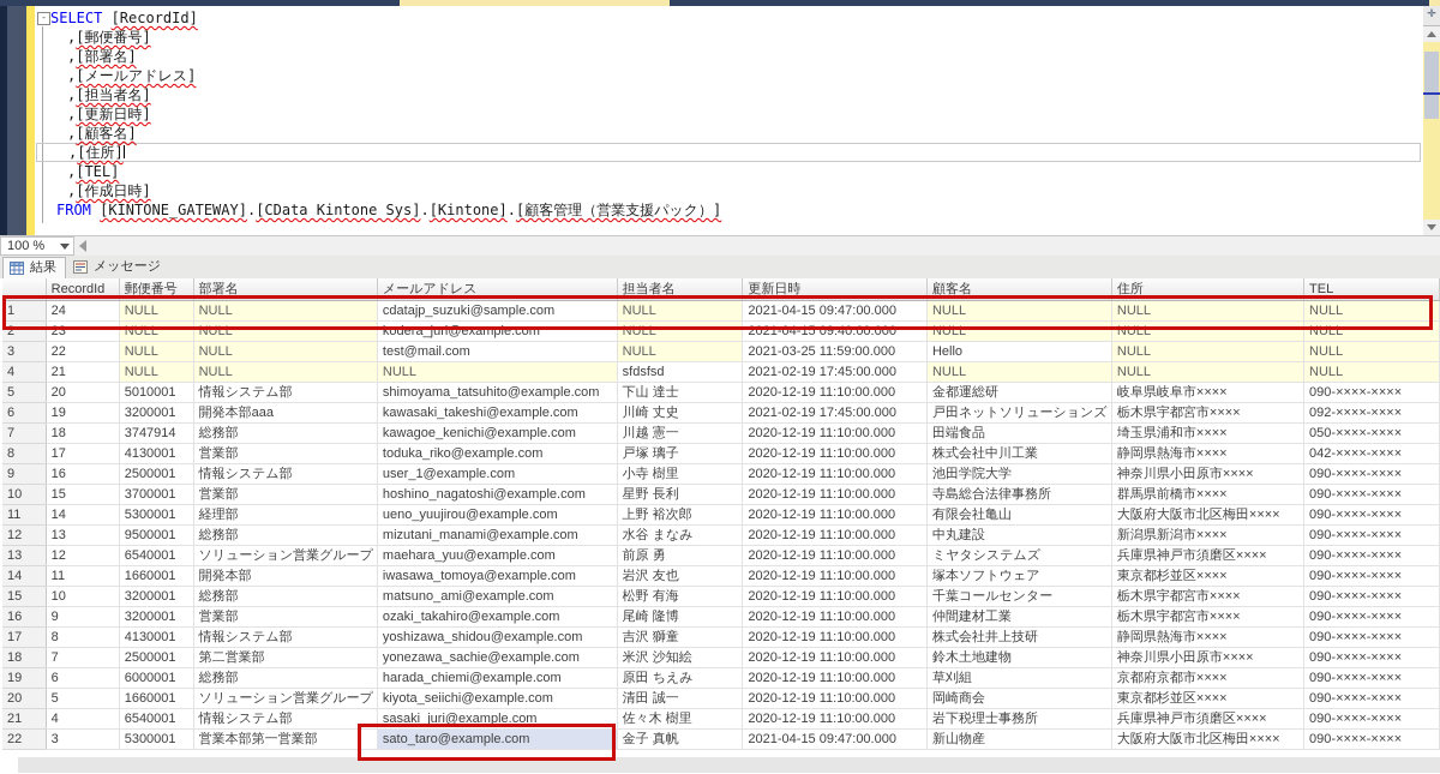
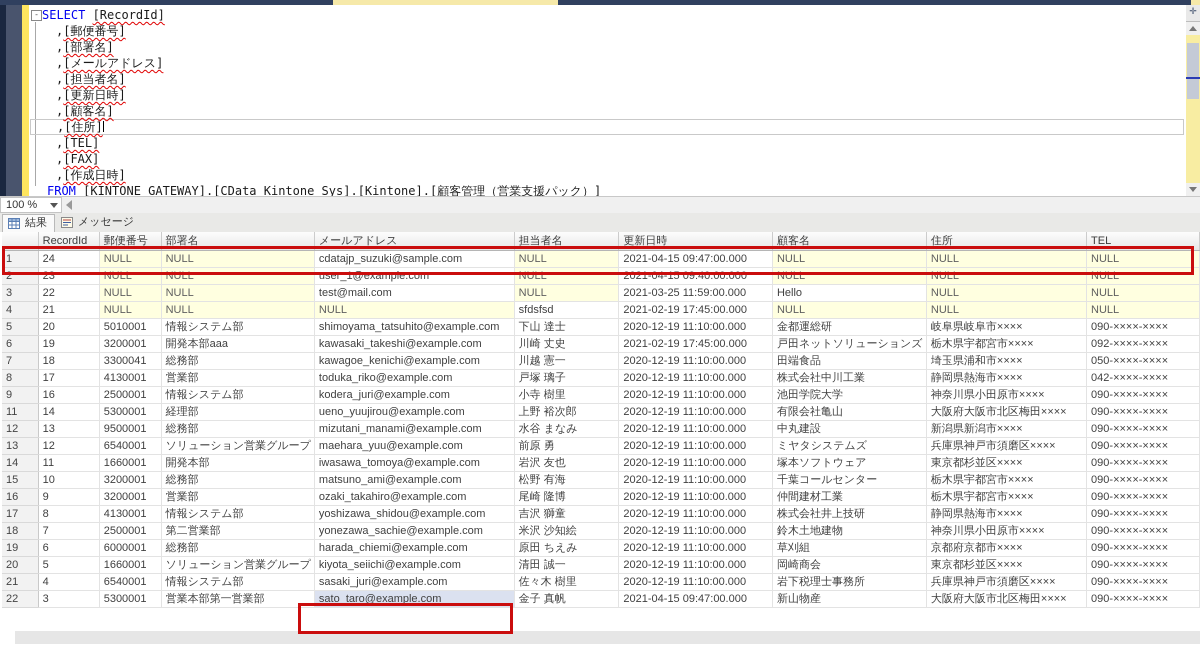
  -
  SELECT [RecordId]
  ,[郵便番号]
  ,[部署名]
  ,[メールアドレス]
  ,[担当者名]
  ,[更新日時]
  ,[顧客名]
  ,[住所]
  ,[TEL]
+ ,[FAX]
  ,[作成日時]
  FROM [KINTONE_GATEWAY].[CData Kintone Sys].[Kintone].[顧客管理（営業支援パック）]
  ✛
  100 %
  結果
  メッセージ
  	RecordId	郵便番号	部署名	メールアドレス	担当者名	更新日時	顧客名	住所	TEL
  1	24	NULL	NULL	cdatajp_suzuki@sample.com	NULL	2021-04-15 09:47:00.000	NULL	NULL	NULL
- 2	23	NULL	NULL	kodera_juri@example.com	NULL	2021-04-15 09:40:00.000	NULL	NULL	NULL
+ 2	23	NULL	NULL	user_1@example.com	NULL	2021-04-15 09:40:00.000	NULL	NULL	NULL
  3	22	NULL	NULL	test@mail.com	NULL	2021-03-25 11:59:00.000	Hello	NULL	NULL
  4	21	NULL	NULL	NULL	sfdsfsd	2021-02-19 17:45:00.000	NULL	NULL	NULL
  5	20	5010001	情報システム部	shimoyama_tatsuhito@example.com	下山 達士	2020-12-19 11:10:00.000	金都運総研	岐阜県岐阜市××××	090-××××-××××
  6	19	3200001	開発本部aaa	kawasaki_takeshi@example.com	川崎 丈史	2021-02-19 17:45:00.000	戸田ネットソリューションズ	栃木県宇都宮市××××	092-××××-××××
- 7	18	3747914	総務部	kawagoe_kenichi@example.com	川越 憲一	2020-12-19 11:10:00.000	田端食品	埼玉県浦和市××××	050-××××-××××
+ 7	18	3300041	総務部	kawagoe_kenichi@example.com	川越 憲一	2020-12-19 11:10:00.000	田端食品	埼玉県浦和市××××	050-××××-××××
  8	17	4130001	営業部	toduka_riko@example.com	戸塚 璃子	2020-12-19 11:10:00.000	株式会社中川工業	静岡県熱海市××××	042-××××-××××
- 9	16	2500001	情報システム部	user_1@example.com	小寺 樹里	2020-12-19 11:10:00.000	池田学院大学	神奈川県小田原市××××	090-××××-××××
+ 9	16	2500001	情報システム部	kodera_juri@example.com	小寺 樹里	2020-12-19 11:10:00.000	池田学院大学	神奈川県小田原市××××	090-××××-××××
- 10	15	3700001	営業部	hoshino_nagatoshi@example.com	星野 長利	2020-12-19 11:10:00.000	寺島総合法律事務所	群馬県前橋市××××	090-××××-××××
  11	14	5300001	経理部	ueno_yuujirou@example.com	上野 裕次郎	2020-12-19 11:10:00.000	有限会社亀山	大阪府大阪市北区梅田××××	090-××××-××××
  12	13	9500001	総務部	mizutani_manami@example.com	水谷 まなみ	2020-12-19 11:10:00.000	中丸建設	新潟県新潟市××××	090-××××-××××
  13	12	6540001	ソリューション営業グループ	maehara_yuu@example.com	前原 勇	2020-12-19 11:10:00.000	ミヤタシステムズ	兵庫県神戸市須磨区××××	090-××××-××××
  14	11	1660001	開発本部	iwasawa_tomoya@example.com	岩沢 友也	2020-12-19 11:10:00.000	塚本ソフトウェア	東京都杉並区××××	090-××××-××××
  15	10	3200001	総務部	matsuno_ami@example.com	松野 有海	2020-12-19 11:10:00.000	千葉コールセンター	栃木県宇都宮市××××	090-××××-××××
  16	9	3200001	営業部	ozaki_takahiro@example.com	尾崎 隆博	2020-12-19 11:10:00.000	仲間建材工業	栃木県宇都宮市××××	090-××××-××××
  17	8	4130001	情報システム部	yoshizawa_shidou@example.com	吉沢 獅童	2020-12-19 11:10:00.000	株式会社井上技研	静岡県熱海市××××	090-××××-××××
  18	7	2500001	第二営業部	yonezawa_sachie@example.com	米沢 沙知絵	2020-12-19 11:10:00.000	鈴木土地建物	神奈川県小田原市××××	090-××××-××××
  19	6	6000001	総務部	harada_chiemi@example.com	原田 ちえみ	2020-12-19 11:10:00.000	草刈組	京都府京都市××××	090-××××-××××
  20	5	1660001	ソリューション営業グループ	kiyota_seiichi@example.com	清田 誠一	2020-12-19 11:10:00.000	岡崎商会	東京都杉並区××××	090-××××-××××
  21	4	6540001	情報システム部	sasaki_juri@example.com	佐々木 樹里	2020-12-19 11:10:00.000	岩下税理士事務所	兵庫県神戸市須磨区××××	090-××××-××××
  22	3	5300001	営業本部第一営業部	sato_taro@example.com	金子 真帆	2021-04-15 09:47:00.000	新山物産	大阪府大阪市北区梅田××××	090-××××-××××
